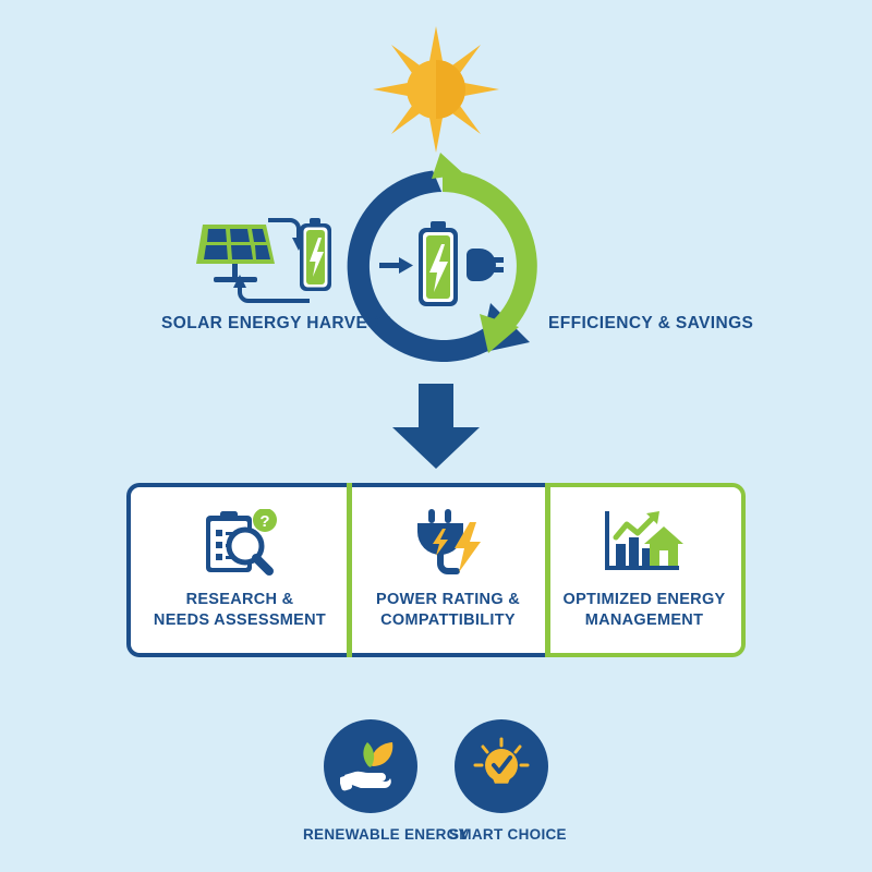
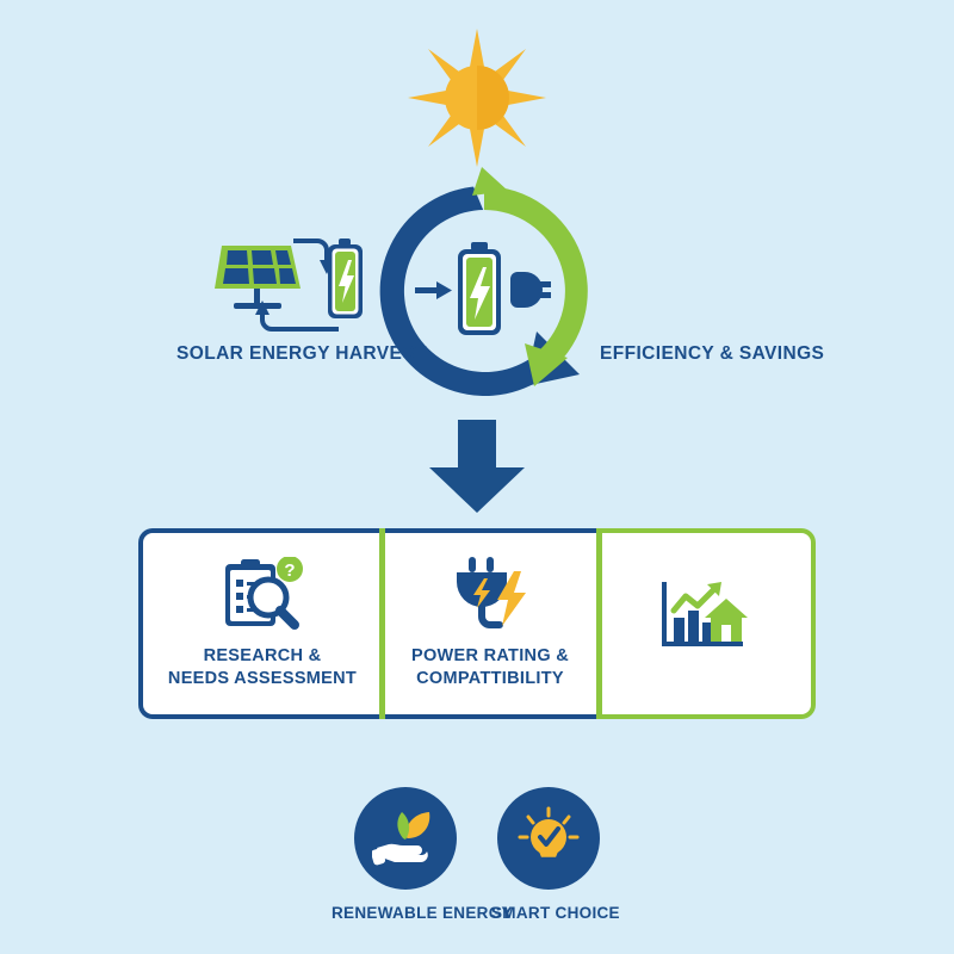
  SOLAR ENERGY HARVEST
  EFFICIENCY & SAVINGS
  ?
  RESEARCH &
  NEEDS ASSESSMENT
  POWER RATING &
  COMPATTIBILITY
- OPTIMIZED ENERGY
- MANAGEMENT
  RENEWABLE ENER
  SMART CHOICE
